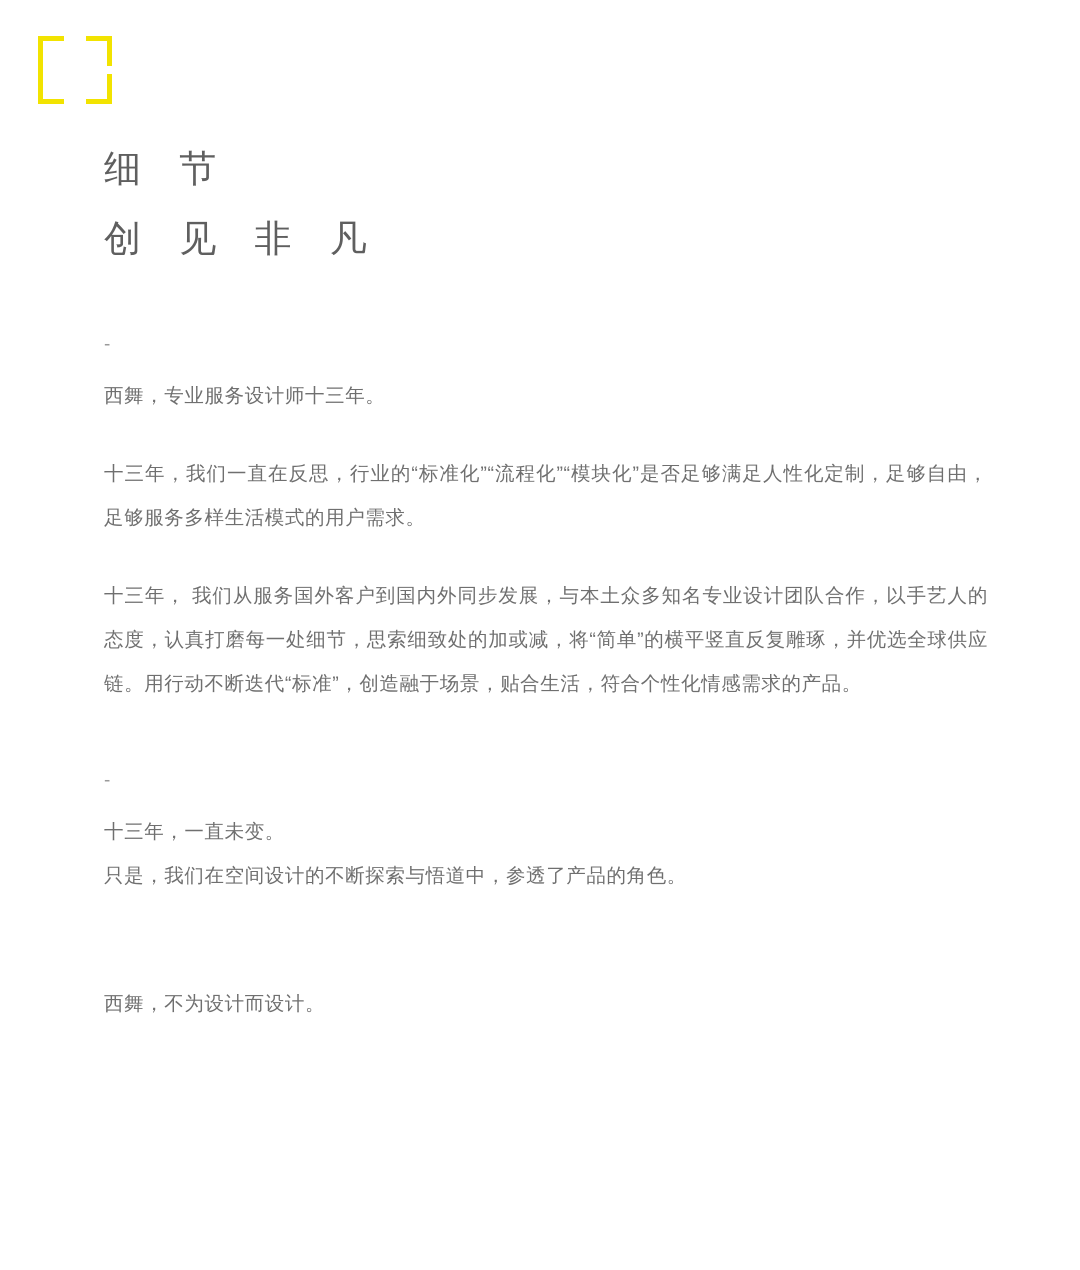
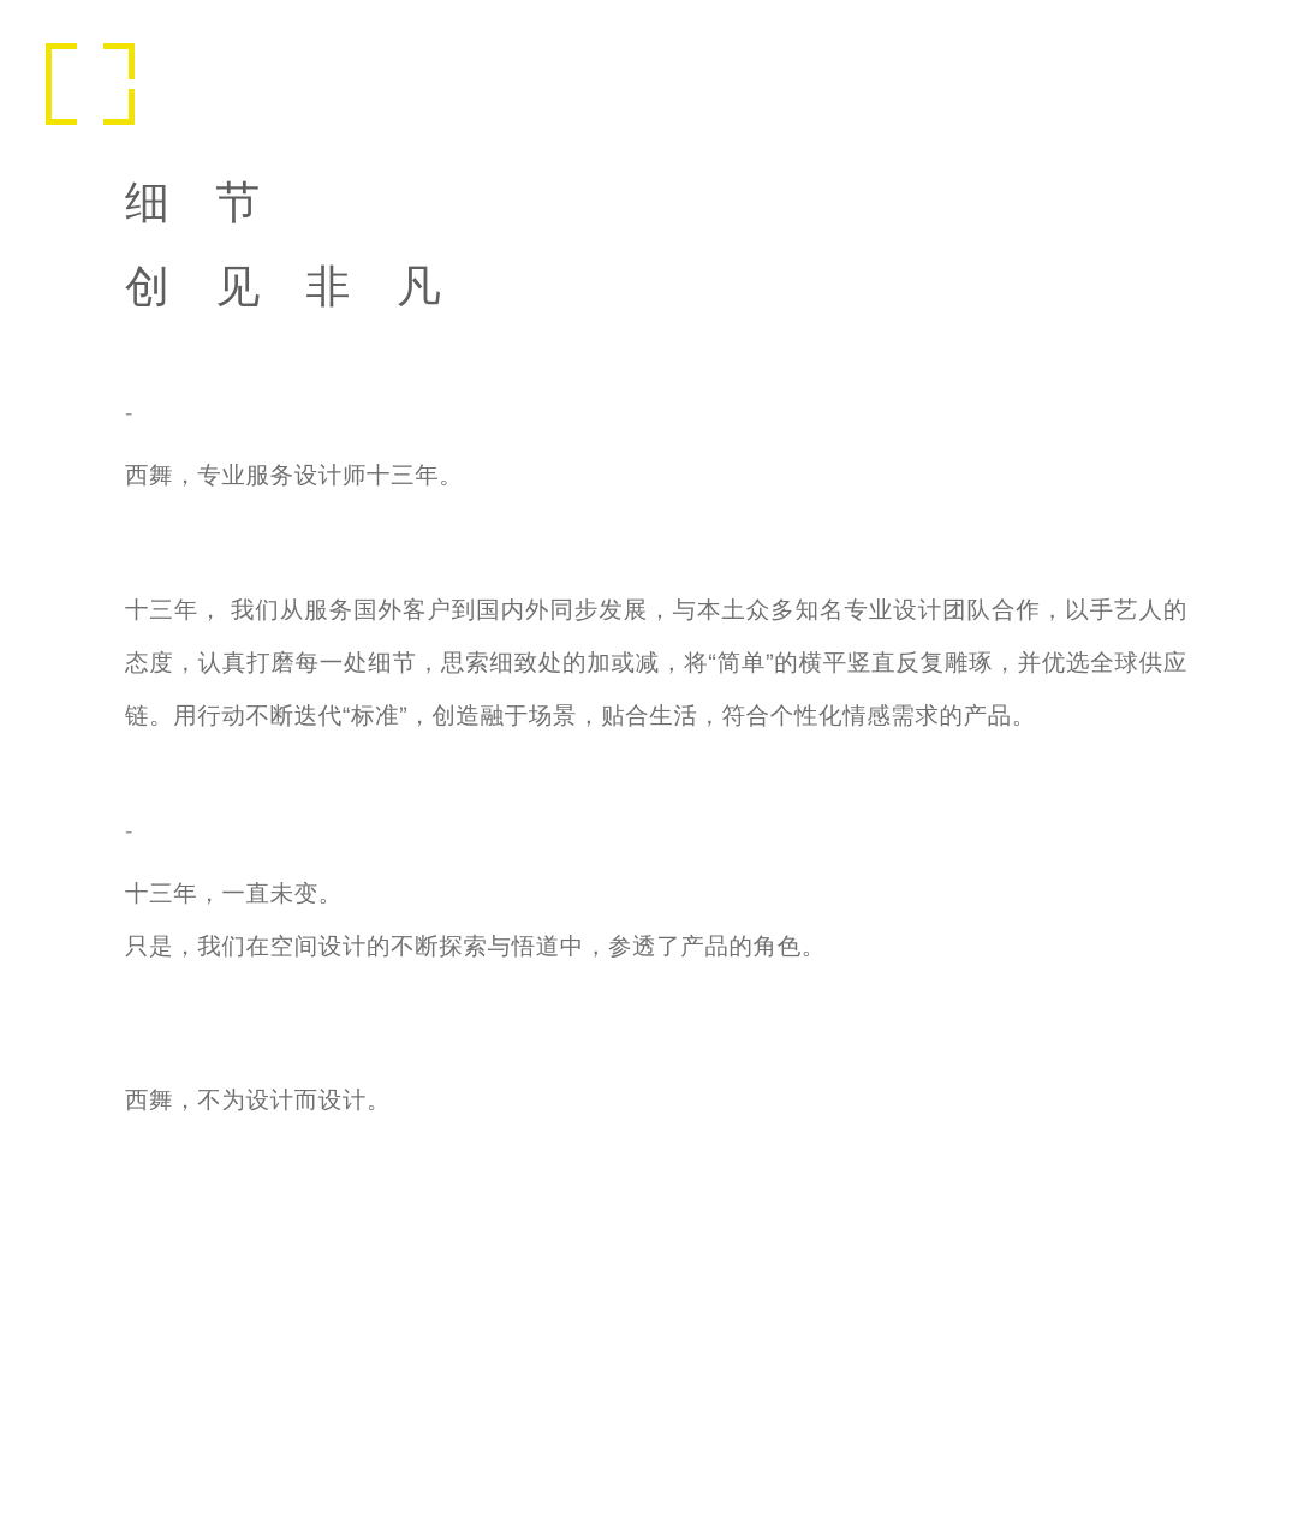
  细 节
  创 见 非 凡
  -
  西舞，专业服务设计师十三年。
- 十三年，我们一直在反思，行业的“标准化”“流程化”“模块化”是否足够满足人性化定制，足够自由，足够服务多样生活模式的用户需求。
  十三年， 我们从服务国外客户到国内外同步发展，与本土众多知名专业设计团队合作，以手艺人的态度，认真打磨每一处细节，思索细致处的加或减，将“简单”的横平竖直反复雕琢，并优选全球供应链。用行动不断迭代“标准”，创造融于场景，贴合生活，符合个性化情感需求的产品。
  -
  十三年，一直未变。
  只是，我们在空间设计的不断探索与悟道中，参透了产品的角色。
  西舞，不为设计而设计。
